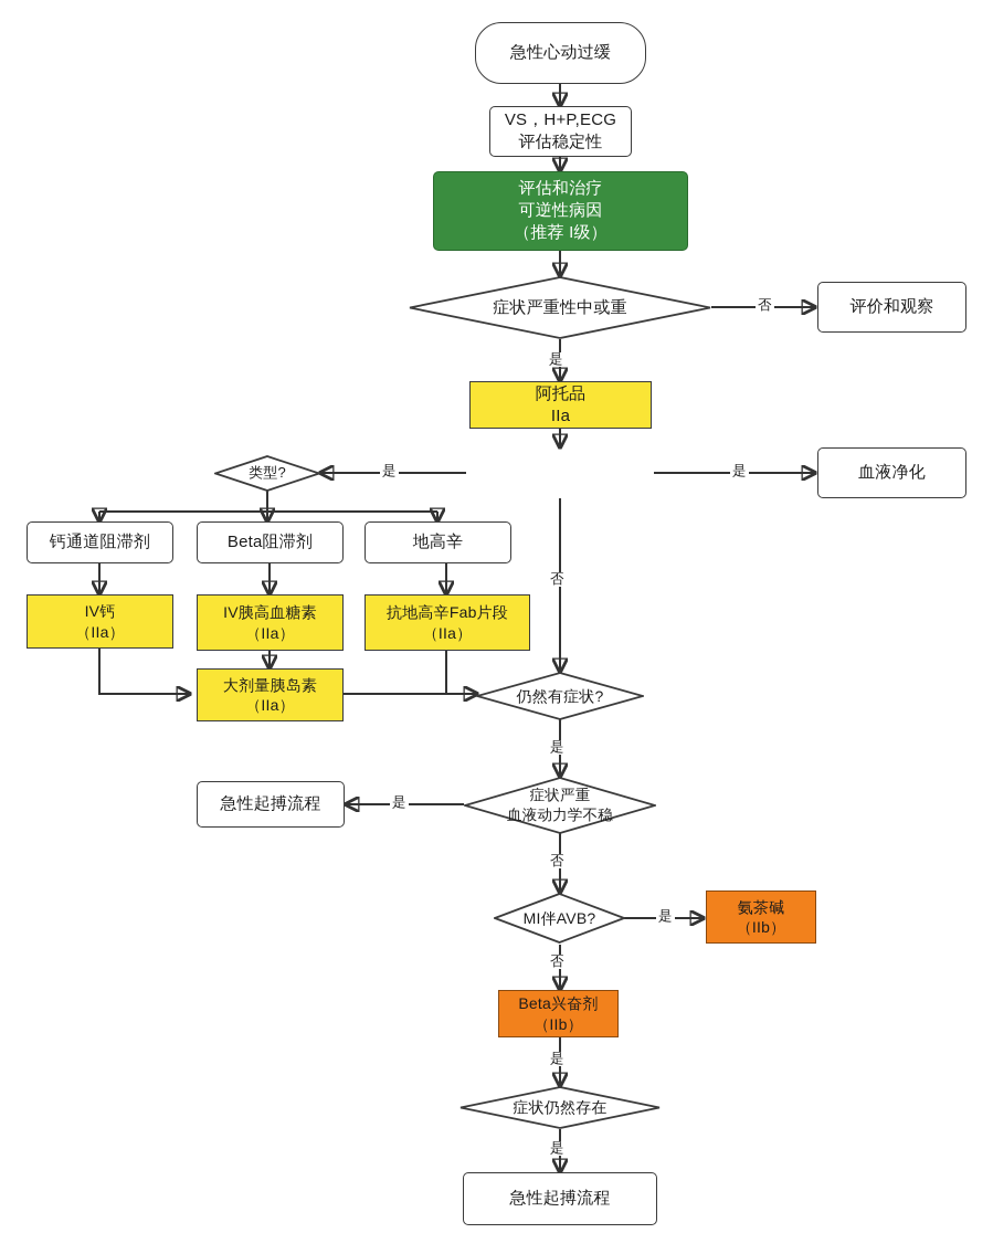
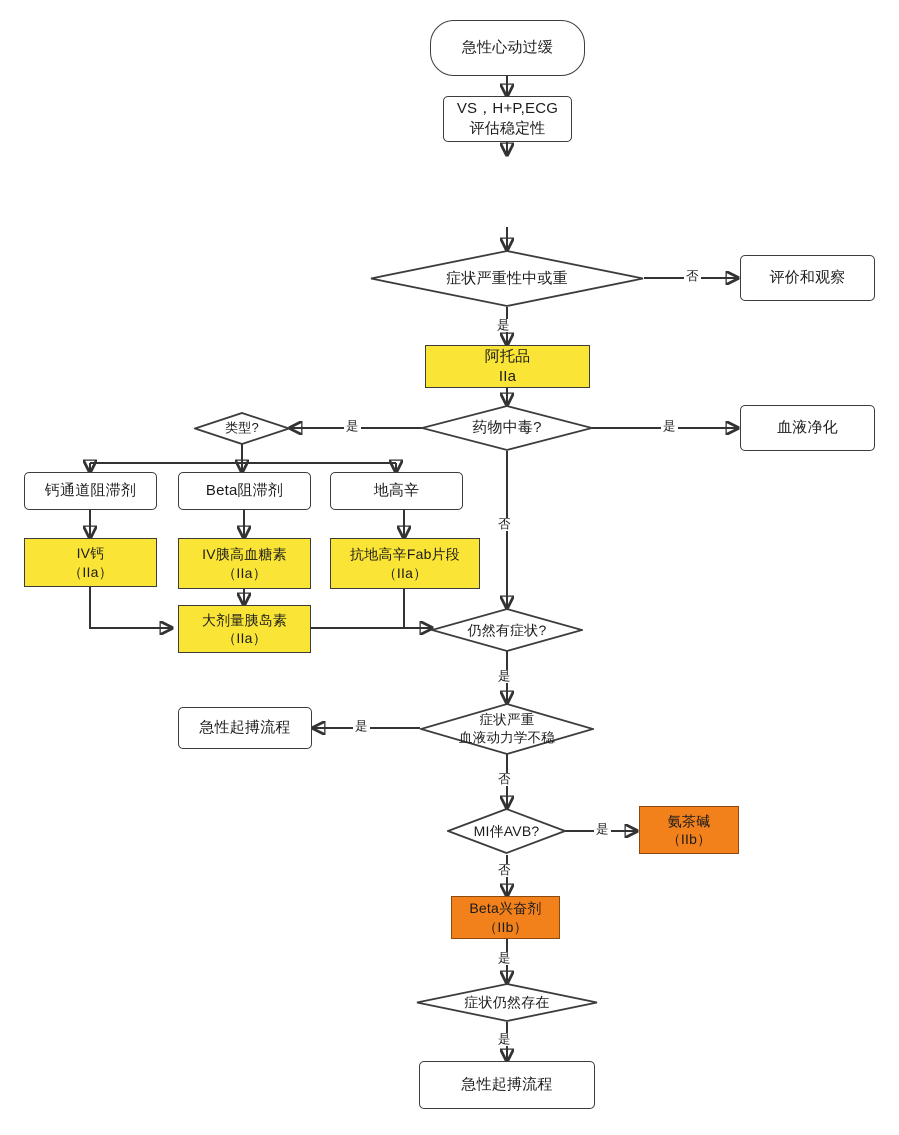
  急性心动过缓
  VS，H+P,ECG
  评估稳定性
- 评估和治疗
- 可逆性病因
- （推荐 I级）
  症状严重性中或重
  评价和观察
  阿托品
  IIa
+ 药物中毒?
  类型?
  血液净化
  钙通道阻滞剂
  Beta阻滞剂
  地高辛
  IV钙
  （IIa）
  IV胰高血糖素
  （IIa）
  抗地高辛Fab片段
  （IIa）
  大剂量胰岛素
  （IIa）
  仍然有症状?
  症状严重
  血液动力学不稳
  急性起搏流程
  MI伴AVB?
  氨茶碱
  （IIb）
  Beta兴奋剂
  （IIb）
  症状仍然存在
  急性起搏流程
  否
  是
  是
  是
  否
  是
  是
  否
  是
  否
  是
  是
